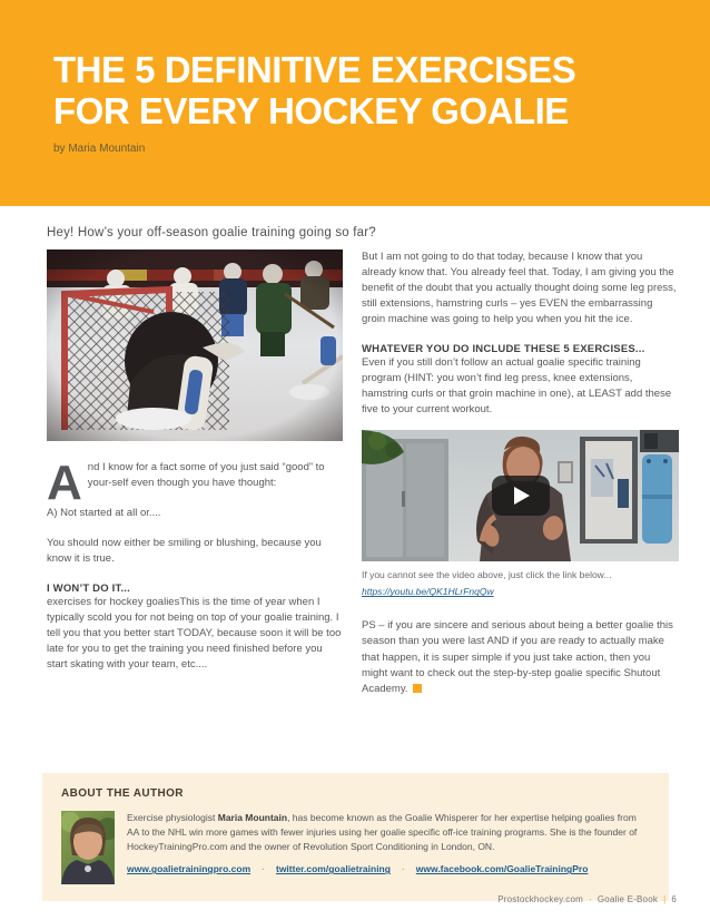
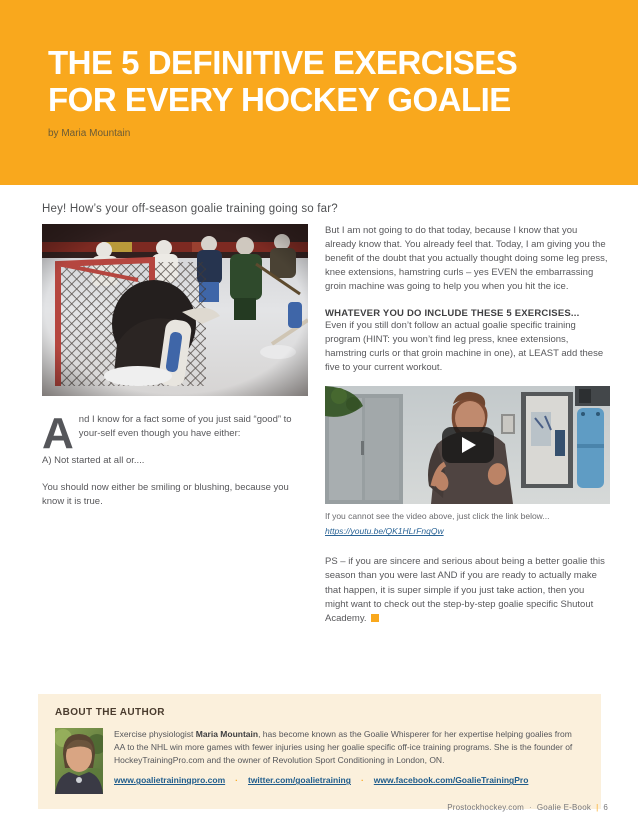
  THE 5 DEFINITIVE EXERCISES
  FOR EVERY HOCKEY GOALIE
  by Maria Mountain
  Hey! How’s your off-season goalie training going so far?
  A
- nd I know for a fact some of you just said “good” to your-self even though you have thought:
+ nd I know for a fact some of you just said “good” to your-self even though you have either:
  A) Not started at all or....
  You should now either be smiling or blushing, because you know it is true.
- I WON’T DO IT...
- exercises for hockey goaliesThis is the time of year when I typically scold you for not being on top of your goalie training. I tell you that you better start TODAY, because soon it will be too late for you to get the training you need finished before you start skating with your team, etc....
- But I am not going to do that today, because I know that you already know that. You already feel that. Today, I am giving you the benefit of the doubt that you actually thought doing some leg press, still extensions, hamstring curls – yes EVEN the embarrassing groin machine was going to help you when you hit the ice.
+ But I am not going to do that today, because I know that you already know that. You already feel that. Today, I am giving you the benefit of the doubt that you actually thought doing some leg press, knee extensions, hamstring curls – yes EVEN the embarrassing groin machine was going to help you when you hit the ice.
  WHATEVER YOU DO INCLUDE THESE 5 EXERCISES...
  Even if you still don’t follow an actual goalie specific training program (HINT: you won’t find leg press, knee extensions, hamstring curls or that groin machine in one), at LEAST add these five to your current workout.
  If you cannot see the video above, just click the link below...
  https://youtu.be/QK1HLrFnqQw
  PS – if you are sincere and serious about being a better goalie this season than you were last AND if you are ready to actually make that happen, it is super simple if you just take action, then you might want to check out the step-by-step goalie specific Shutout Academy.
  ABOUT THE AUTHOR
  Exercise physiologist Maria Mountain, has become known as the Goalie Whisperer for her expertise helping goalies from AA to the NHL win more games with fewer injuries using her goalie specific off-ice training programs. She is the founder of HockeyTrainingPro.com and the owner of Revolution Sport Conditioning in London, ON.
  www.goalietrainingpro.com · twitter.com/goalietraining · www.facebook.com/GoalieTrainingPro
  Prostockhockey.com · Goalie E-Book | 6
